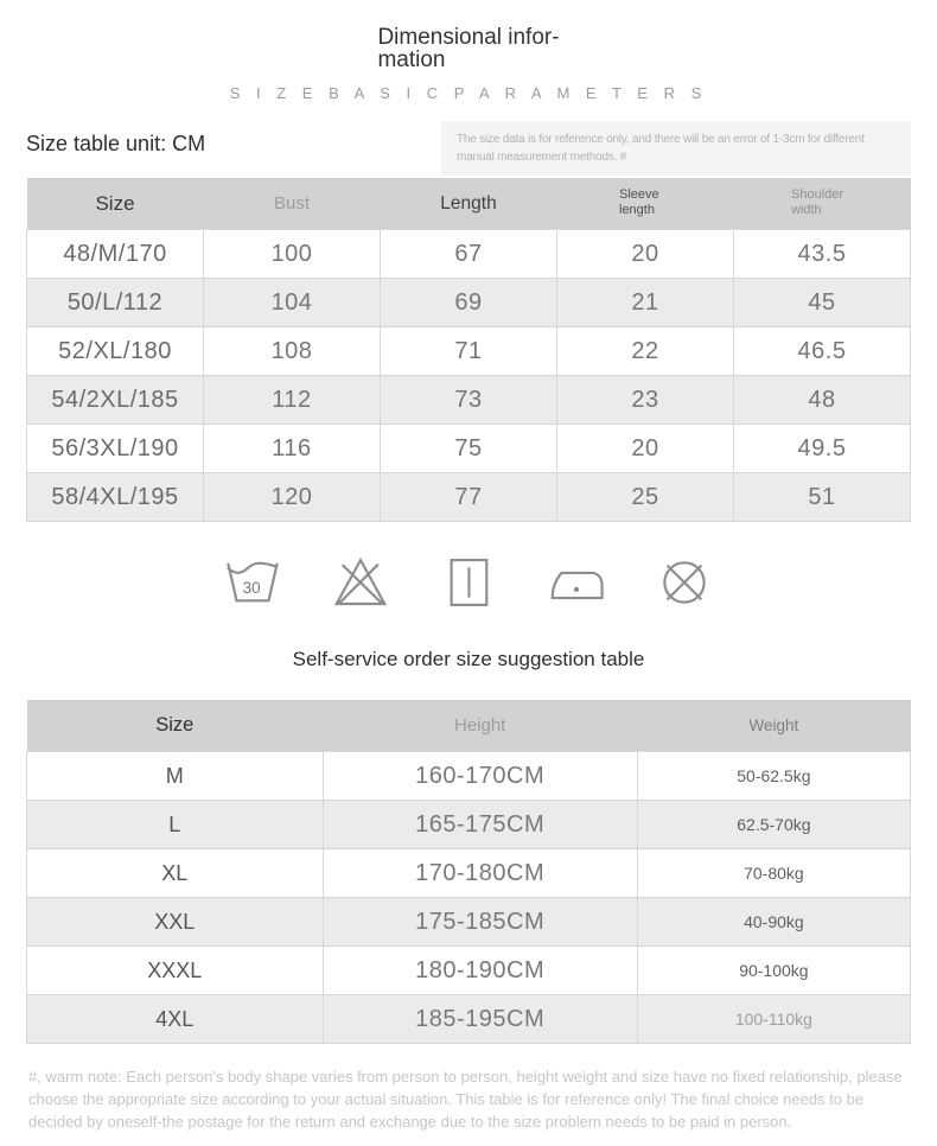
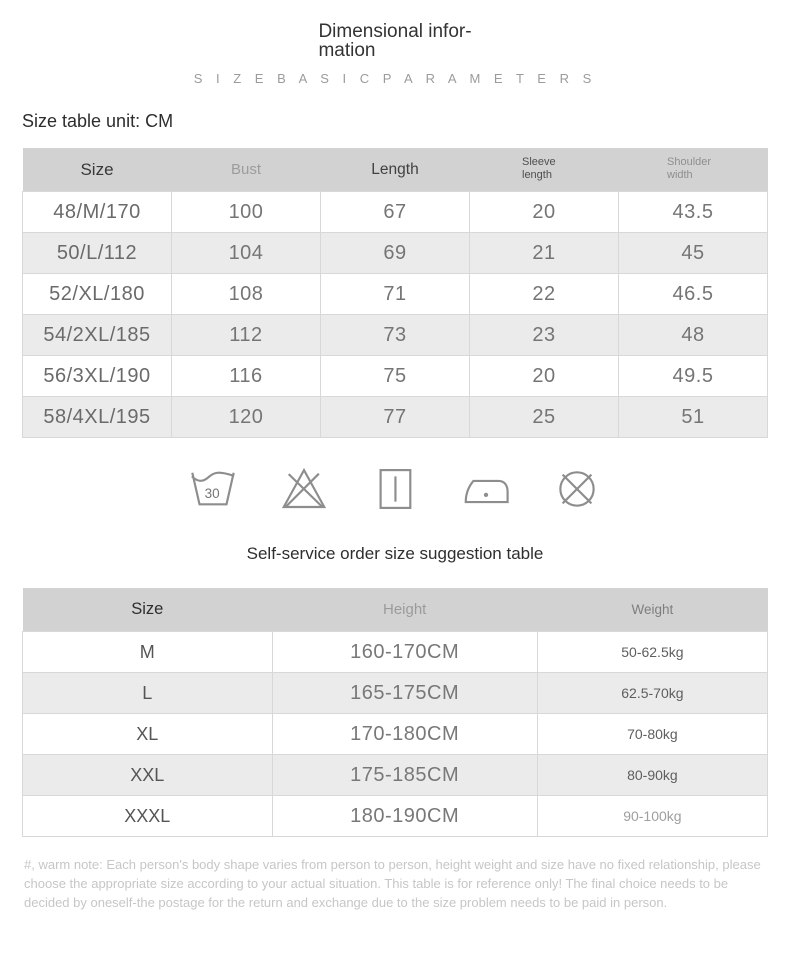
  Dimensional infor-
  mation
  S I Z E B A S I C P A R A M E T E R S
  Size table unit: CM
- The size data is for reference only, and there will be an error of 1-3cm for different manual measurement methods. #
  Size	Bust	Length	Sleeve length	Shoulder width
  48/M/170	100	67	20	43.5
  50/L/112	104	69	21	45
  52/XL/180	108	71	22	46.5
  54/2XL/185	112	73	23	48
  56/3XL/190	116	75	20	49.5
  58/4XL/195	120	77	25	51
  30
  Self-service order size suggestion table
  Size	Height	Weight
  M	160-170CM	50-62.5kg
  L	165-175CM	62.5-70kg
  XL	170-180CM	70-80kg
- XXL	175-185CM	40-90kg
+ XXL	175-185CM	80-90kg
  XXXL	180-190CM	90-100kg
- 4XL	185-195CM	100-110kg
  #, warm note: Each person's body shape varies from person to person, height weight and size have no fixed relationship, please choose the appropriate size according to your actual situation. This table is for reference only! The final choice needs to be decided by oneself-the postage for the return and exchange due to the size problem needs to be paid in person.
